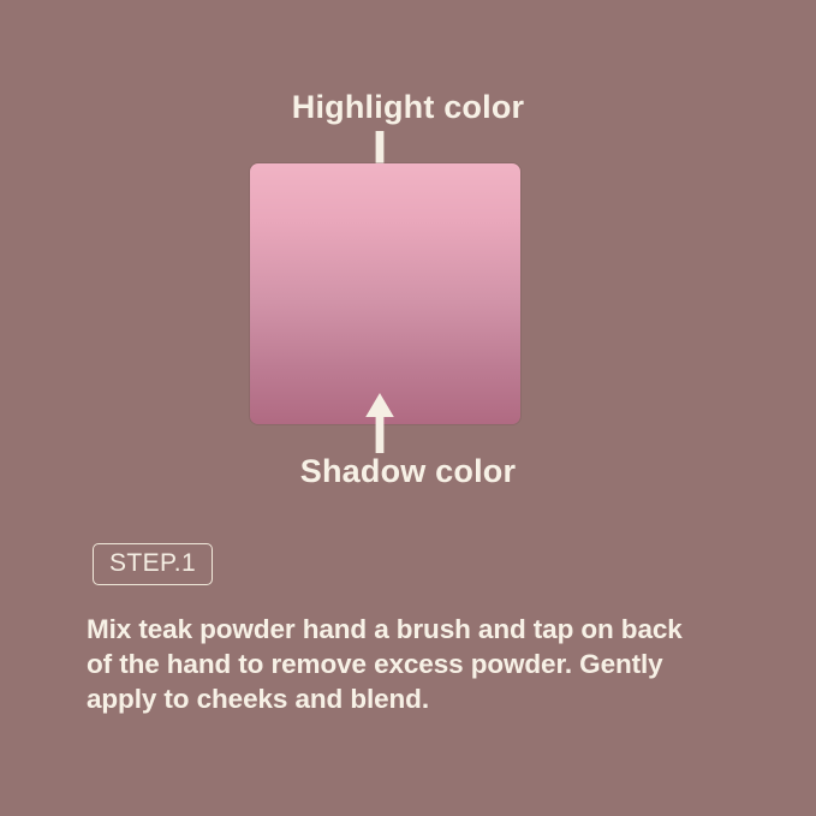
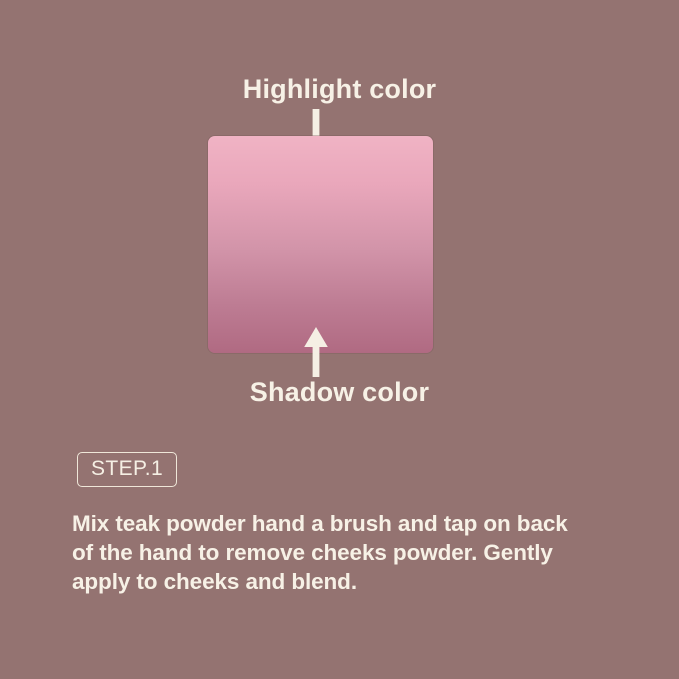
  Highlight color
  Shadow color
  STEP.1
  Mix teak powder hand a brush and tap on back
- of the hand to remove excess powder. Gently
+ of the hand to remove cheeks powder. Gently
  apply to cheeks and blend.
